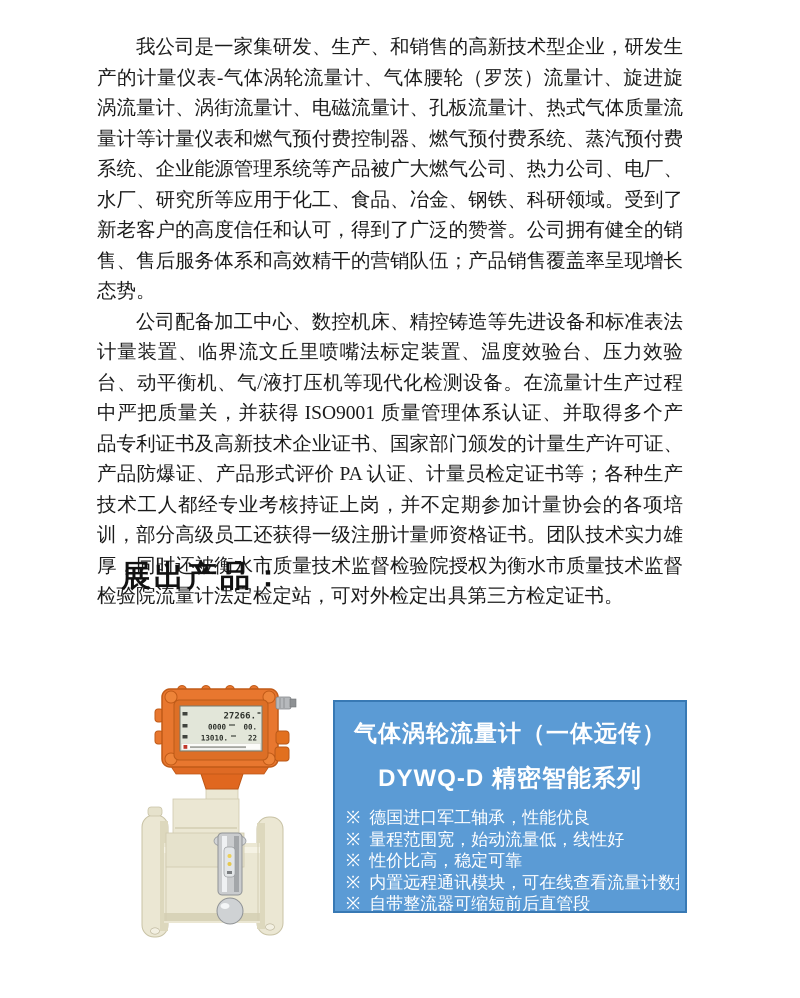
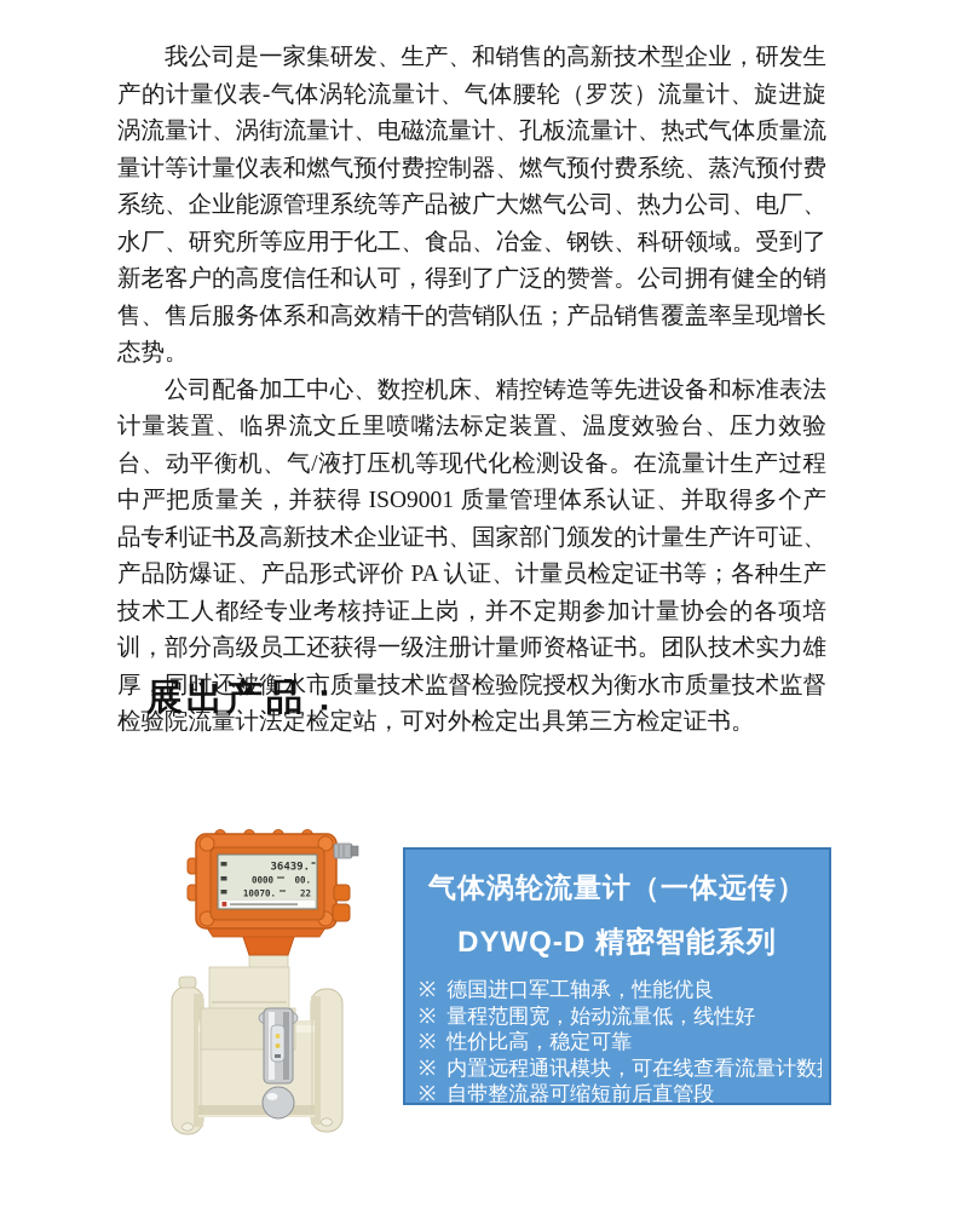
  我公司是一家集研发、生产、和销售的高新技术型企业，研发生产的计量仪表-气体涡轮流量计、气体腰轮（罗茨）流量计、旋进旋涡流量计、涡街流量计、电磁流量计、孔板流量计、热式气体质量流量计等计量仪表和燃气预付费控制器、燃气预付费系统、蒸汽预付费系统、企业能源管理系统等产品被广大燃气公司、热力公司、电厂、水厂、研究所等应用于化工、食品、冶金、钢铁、科研领域。受到了新老客户的高度信任和认可，得到了广泛的赞誉。公司拥有健全的销售、售后服务体系和高效精干的营销队伍；产品销售覆盖率呈现增长态势。
  公司配备加工中心、数控机床、精控铸造等先进设备和标准表法计量装置、临界流文丘里喷嘴法标定装置、温度效验台、压力效验台、动平衡机、气/液打压机等现代化检测设备。在流量计生产过程中严把质量关，并获得 ISO9001 质量管理体系认证、并取得多个产品专利证书及高新技术企业证书、国家部门颁发的计量生产许可证、产品防爆证、产品形式评价 PA 认证、计量员检定证书等；各种生产技术工人都经专业考核持证上岗，并不定期参加计量协会的各项培训，部分高级员工还获得一级注册计量师资格证书。团队技术实力雄厚，同时还被衡水市质量技术监督检验院授权为衡水市质量技术监督检验院流量计法定检定站，可对外检定出具第三方检定证书。
  展出产品：
- 27266.
+ 36439.
  0000
  00.
- 13010.
+ 10070.
  22
  气体涡轮流量计（一体远传）
  DYWQ-D 精密智能系列
  ※ 德国进口军工轴承，性能优良
  ※ 量程范围宽，始动流量低，线性好
  ※ 性价比高，稳定可靠
  ※ 内置远程通讯模块，可在线查看流量计数
  ※ 自带整流器可缩短前后直管段
